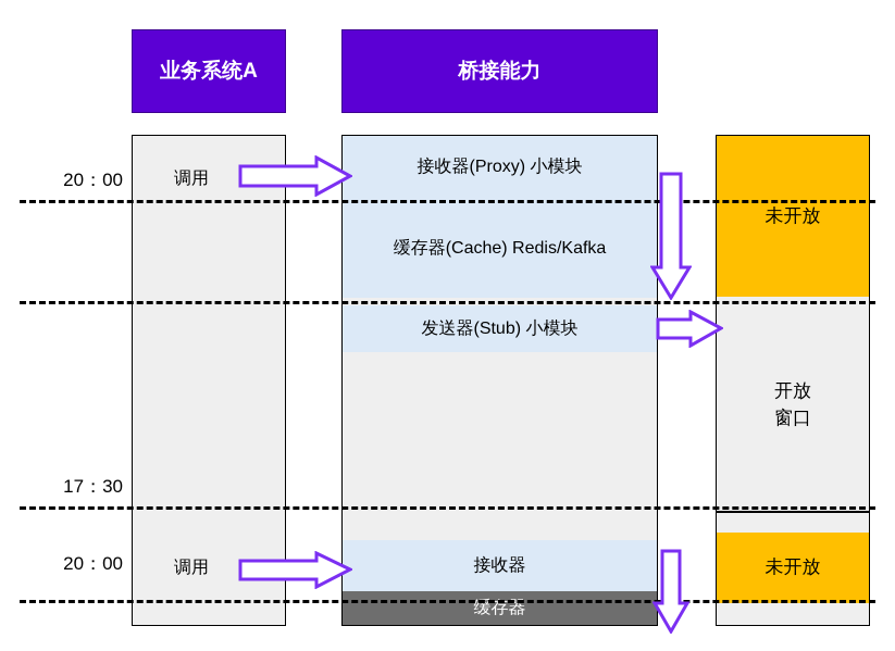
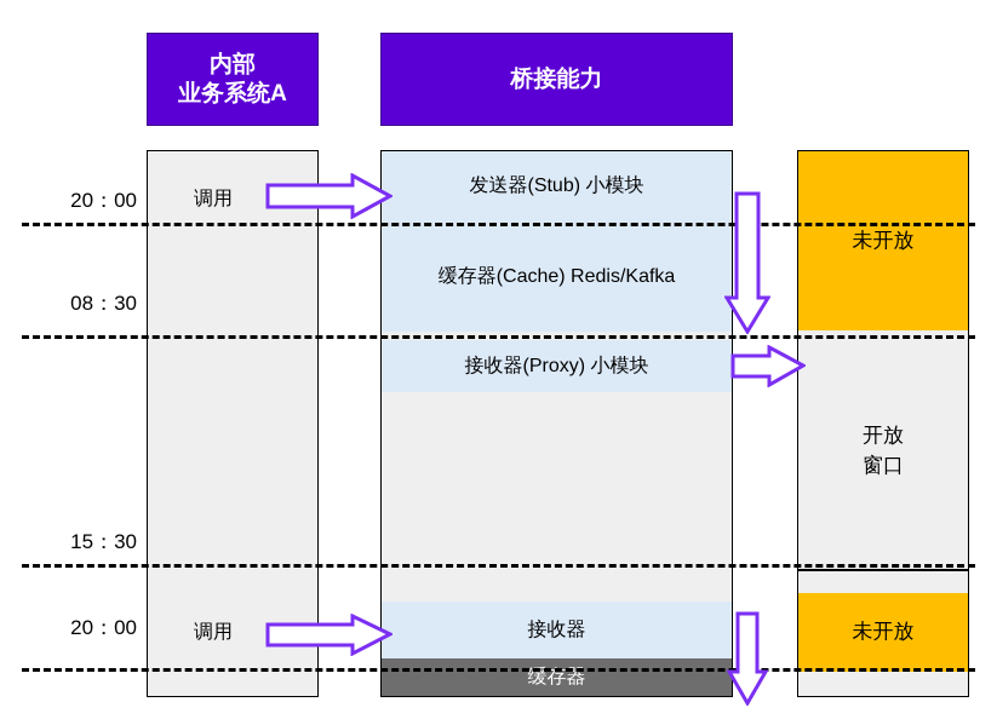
+ 内部
  业务系统A
  桥接能力
- 接收器(Proxy) 小模块
+ 发送器(Stub) 小模块
  缓存器(Cache) Redis/Kafka
- 发送器(Stub) 小模块
+ 接收器(Proxy) 小模块
  接收器
  缓存器
  未开放
  开放
  窗口
  未开放
  20：00
+ 08：30
- 17：30
+ 15：30
  20：00
  调用
  调用
